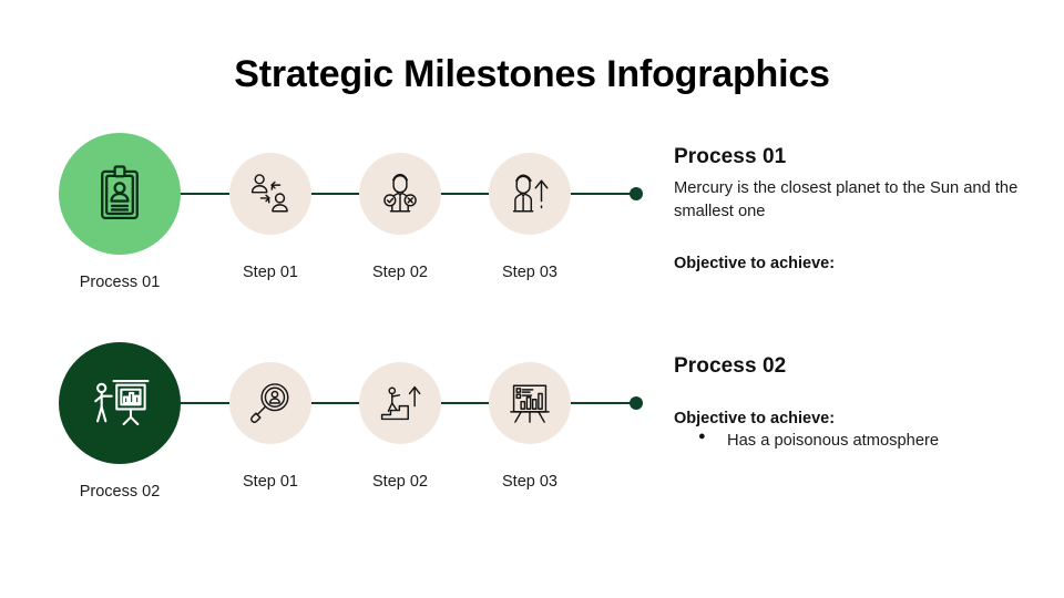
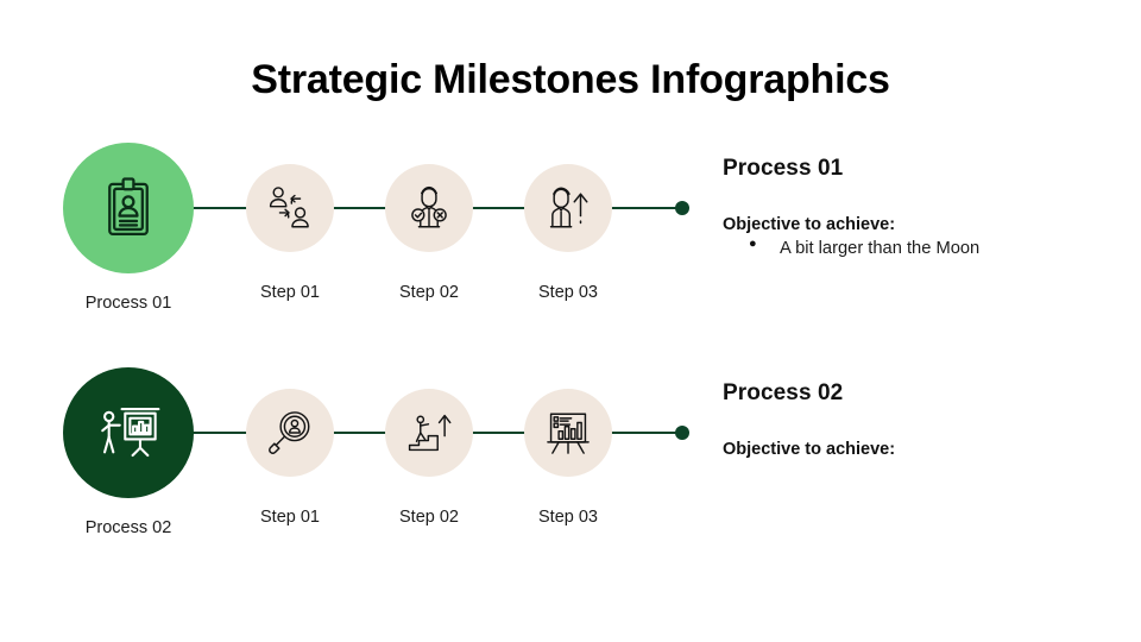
  Strategic Milestones Infographics
  Process 01
  Step 01
  Step 02
  Step 03
  Process 02
  Step 01
  Step 02
  Step 03
  Process 01
- Mercury is the closest planet to the Sun and the smallest one
  Objective to achieve:
+ A bit larger than the Moon
  Process 02
  Objective to achieve:
- Has a poisonous atmosphere
